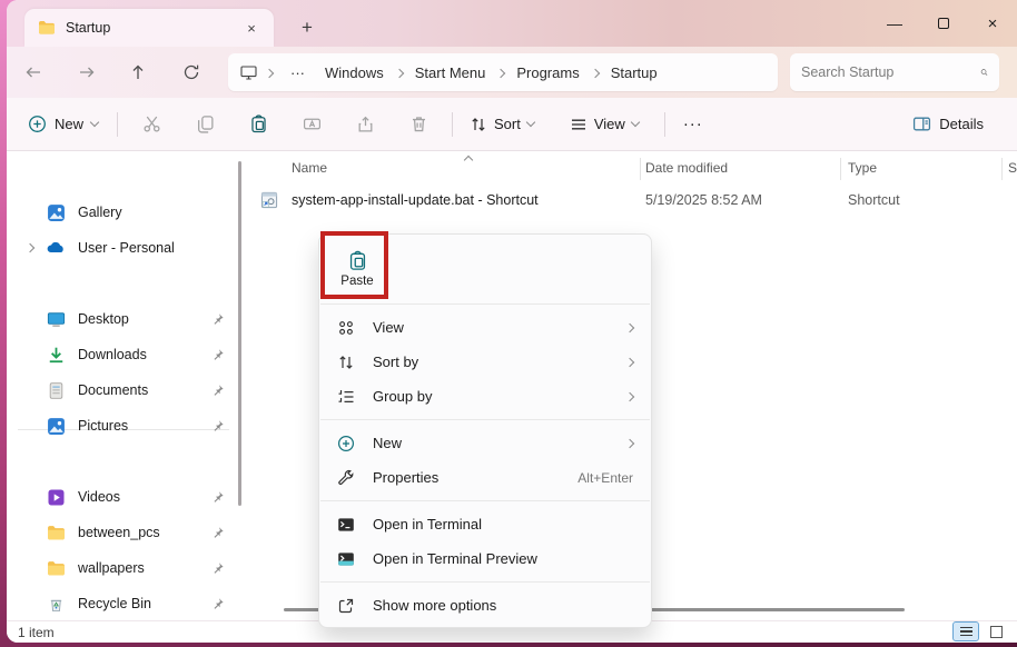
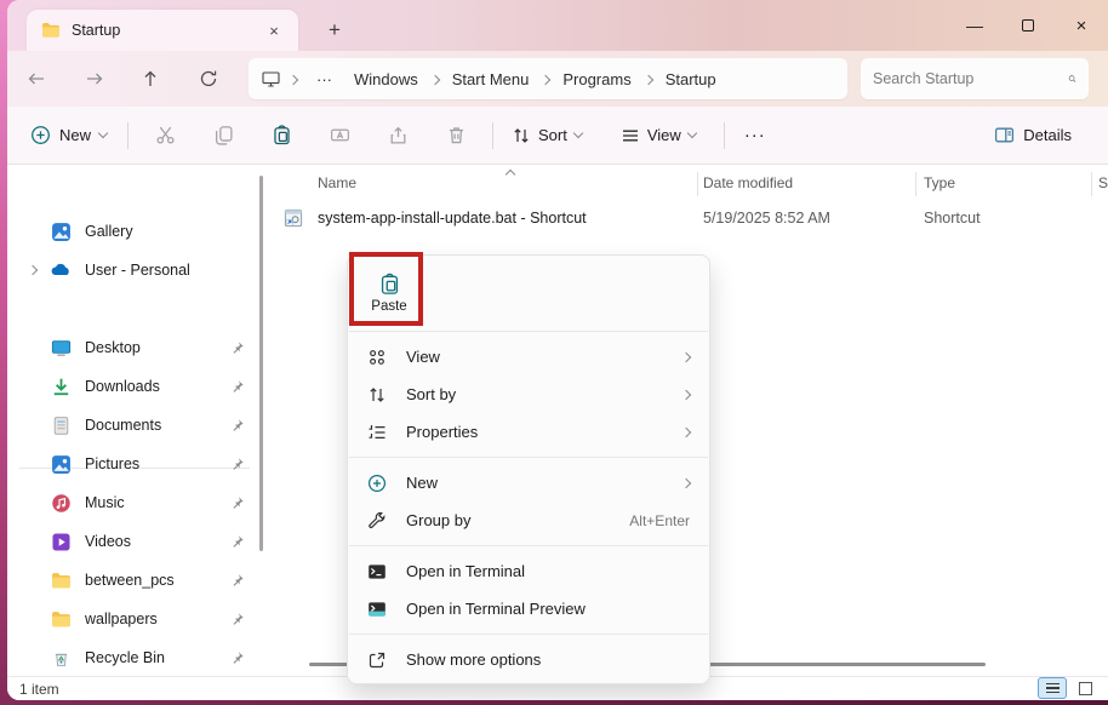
  Startup
  ×
  +
  —
  ×
  ···
  Windows
  Start Menu
  Programs
  Startup
  Search Startup
  New
  Sort
  View
  ···
  Details
  Gallery
  User - Personal
  Desktop
  Downloads
  Documents
  Pictures
+ Music
  Videos
  between_pcs
  wallpapers
  Recycle Bin
  Name
  Date modified
  Type
  system-app-install-update.bat - Shortcut
  5/19/2025 8:52 AM
  Shortcut
  Paste
  View
  Sort by
- Group by
+ Properties
  New
- Properties
+ Group by
  Alt+Enter
  Open in Terminal
  Open in Terminal Preview
  Show more options
  1 item
